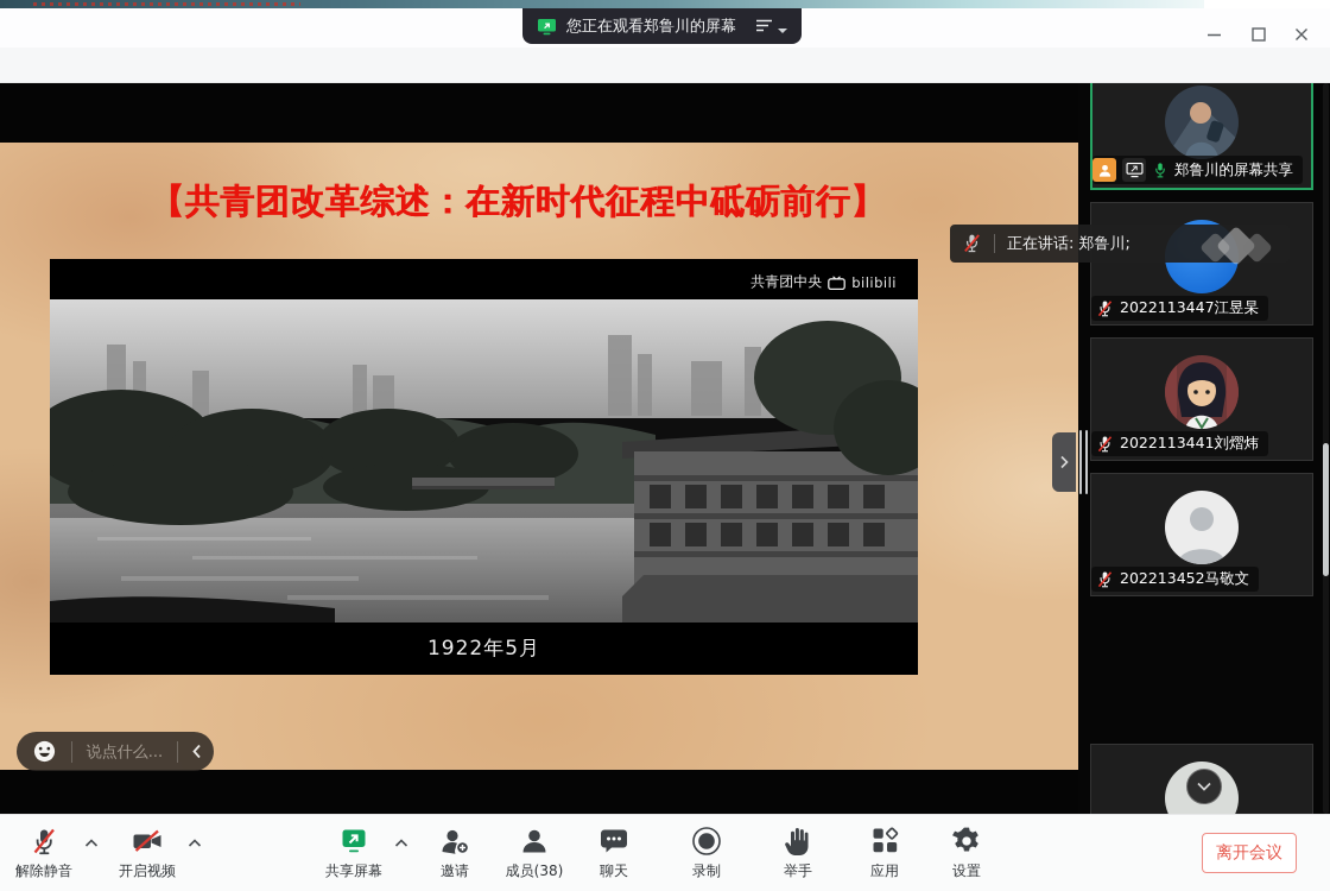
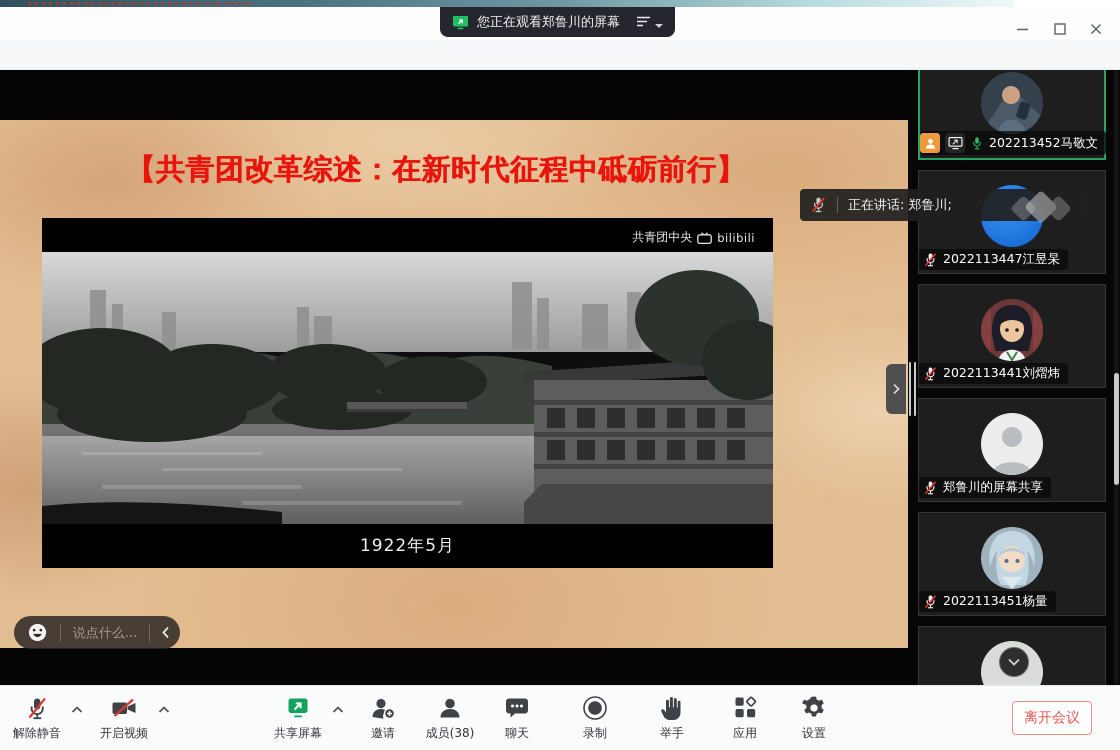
  您正在观看郑鲁川的屏幕
  【共青团改革综述：在新时代征程中砥砺前行】
  共青团中央
  bilibili
  1922年5月
  说点什么...
- 郑鲁川的屏幕共享
+ 202213452马敬文
  2022113447江昱杲
  2022113441刘熠炜
- 202213452马敬文
+ 郑鲁川的屏幕共享
+ 2022113451杨量
  正在讲话: 郑鲁川;
  解除静音
  开启视频
  共享屏幕
  邀请
  成员(38)
  聊天
  录制
  举手
  应用
  设置
  离开会议
